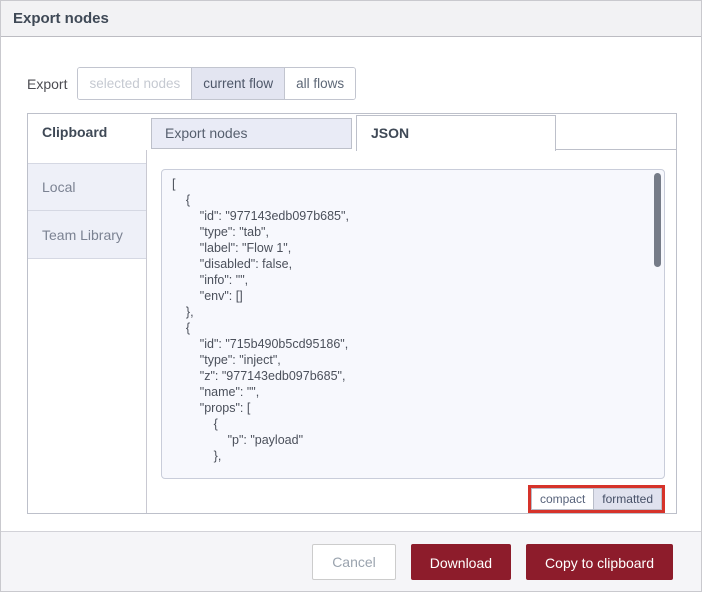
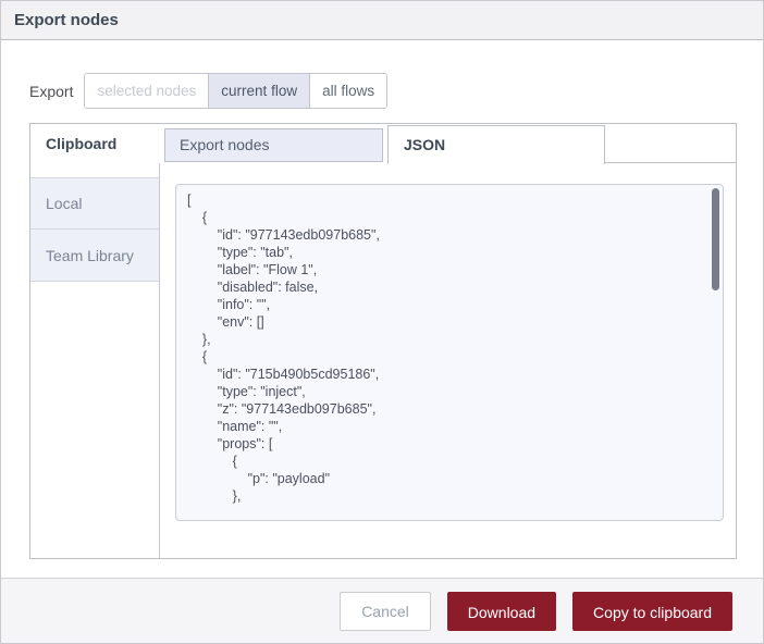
  Export nodes
  Export
  selected nodes
  current flow
  all flows
  Clipboard
  Export nodes
  JSON
  Local
  Team Library
  [
  {
  "id": "977143edb097b685",
  "type": "tab",
  "label": "Flow 1",
  "disabled": false,
  "info": "",
  "env": []
  },
  {
  "id": "715b490b5cd95186",
  "type": "inject",
  "z": "977143edb097b685",
  "name": "",
  "props": [
  {
  "p": "payload"
  },
- compact
- formatted
  Cancel
  Download
  Copy to clipboard
